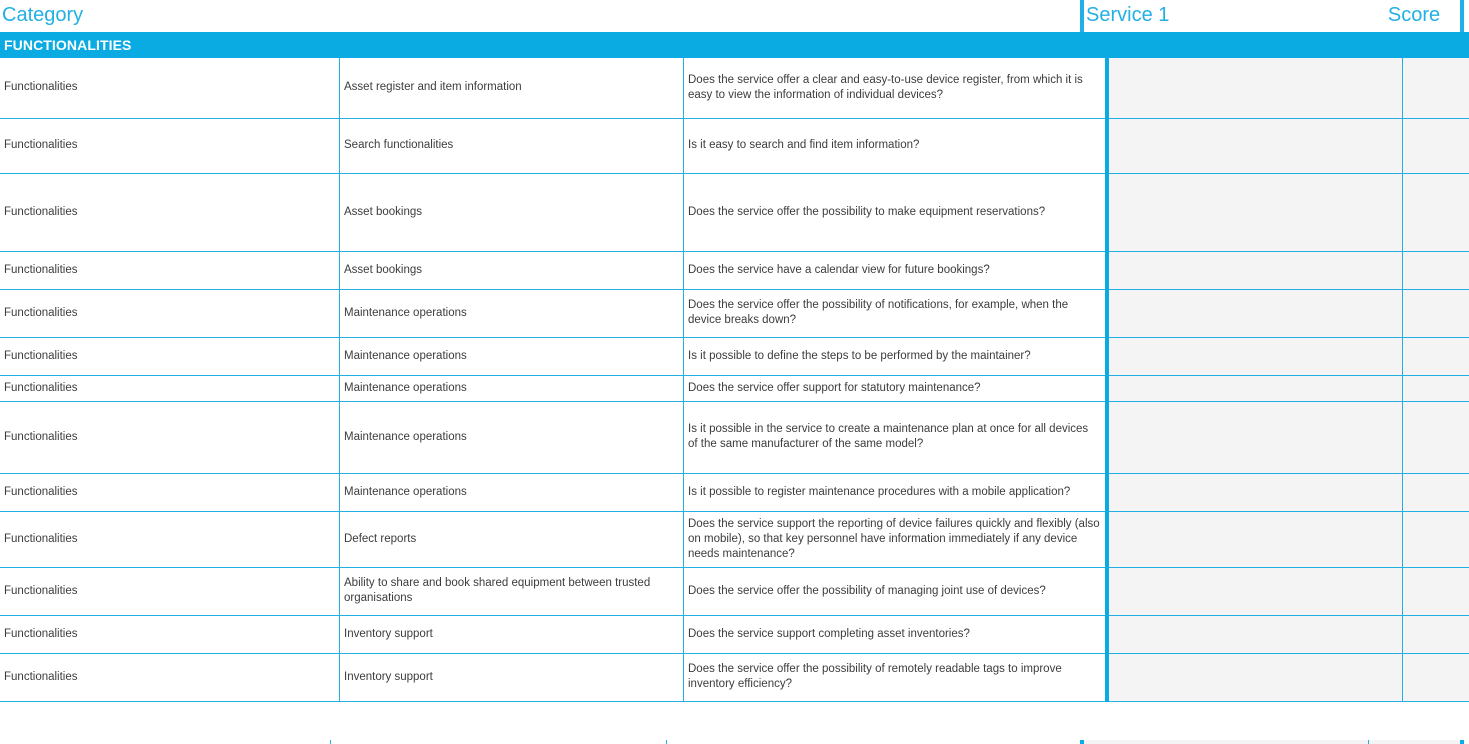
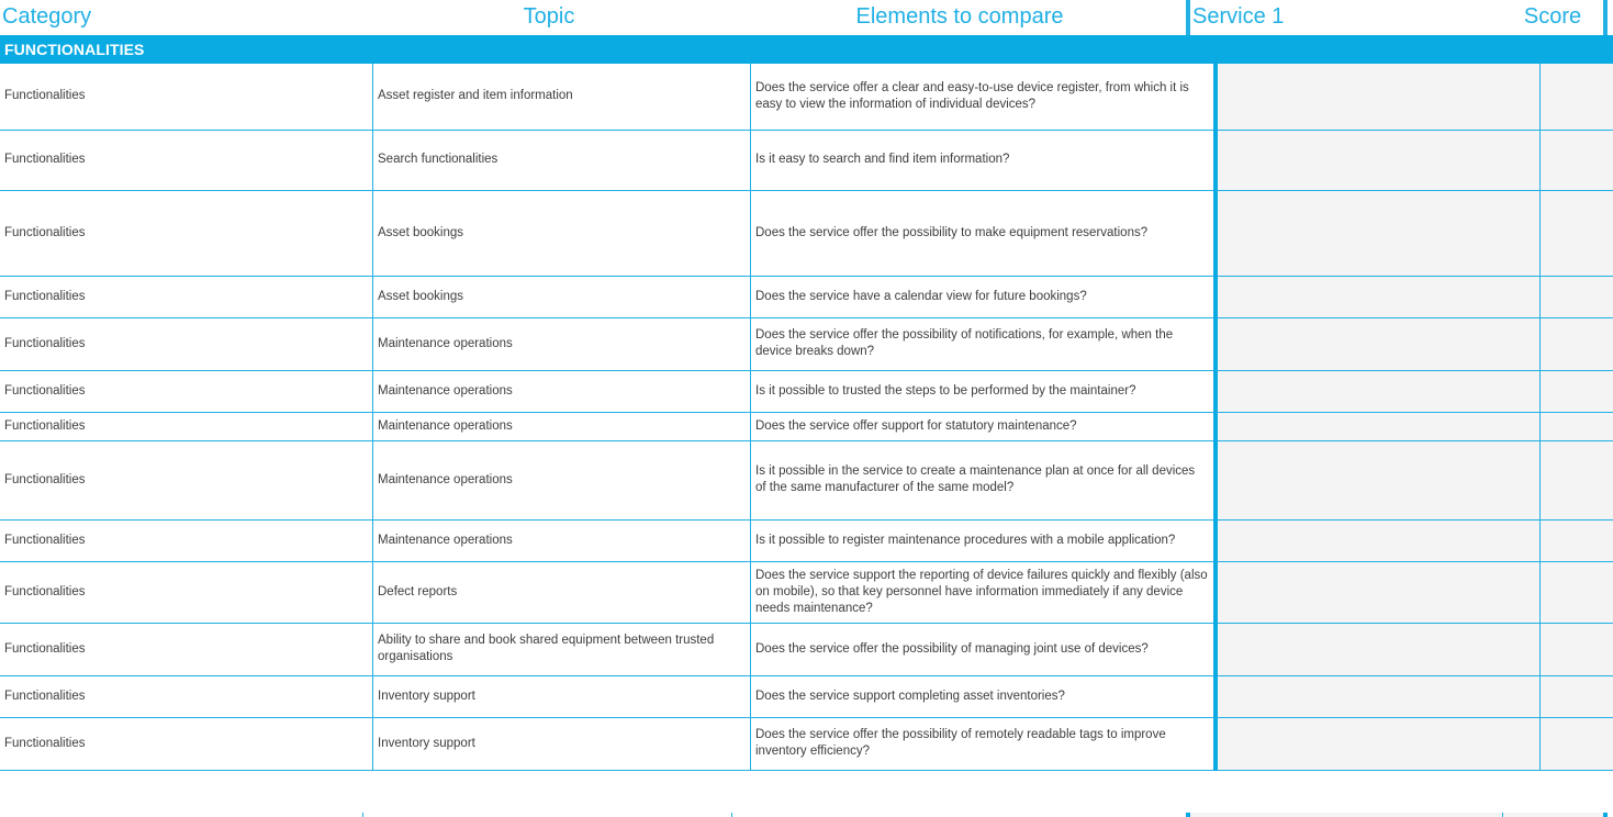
  Category
+ Topic
+ Elements to compare
  Service 1
  Score
  FUNCTIONALITIES
  Functionalities	Asset register and item information	Does the service offer a clear and easy-to-use device register, from which it is easy to view the information of individual devices?
  Functionalities	Search functionalities	Is it easy to search and find item information?
  Functionalities	Asset bookings	Does the service offer the possibility to make equipment reservations?
  Functionalities	Asset bookings	Does the service have a calendar view for future bookings?
  Functionalities	Maintenance operations	Does the service offer the possibility of notifications, for example, when the device breaks down?
- Functionalities	Maintenance operations	Is it possible to define the steps to be performed by the maintainer?
+ Functionalities	Maintenance operations	Is it possible to trusted the steps to be performed by the maintainer?
  Functionalities	Maintenance operations	Does the service offer support for statutory maintenance?
  Functionalities	Maintenance operations	Is it possible in the service to create a maintenance plan at once for all devices of the same manufacturer of the same model?
  Functionalities	Maintenance operations	Is it possible to register maintenance procedures with a mobile application?
  Functionalities	Defect reports	Does the service support the reporting of device failures quickly and flexibly (also on mobile), so that key personnel have information immediately if any device needs maintenance?
  Functionalities	Ability to share and book shared equipment between trusted organisations	Does the service offer the possibility of managing joint use of devices?
  Functionalities	Inventory support	Does the service support completing asset inventories?
  Functionalities	Inventory support	Does the service offer the possibility of remotely readable tags to improve inventory efficiency?
